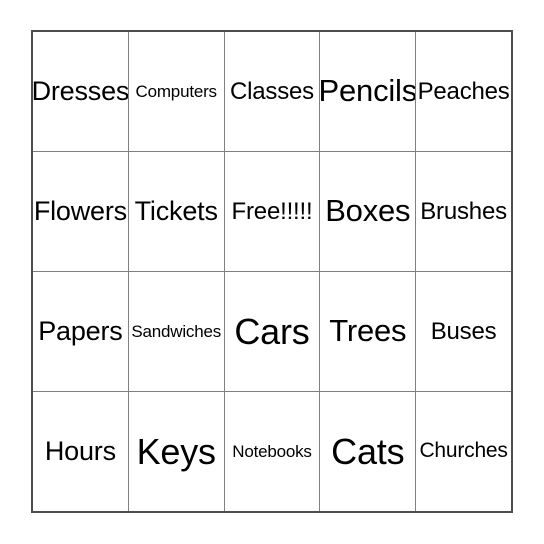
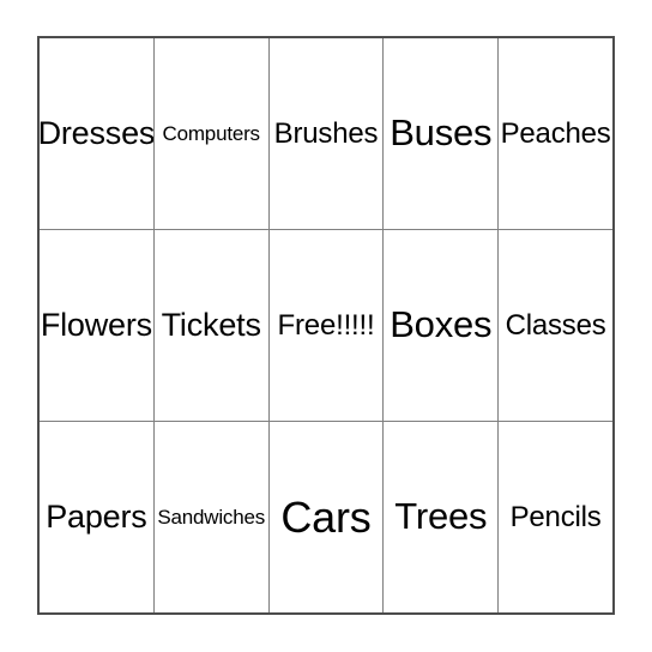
  Dresses
  Computers
- Classes
+ Brushes
- Pencils
+ Buses
  Peaches
  Flowers
  Tickets
  Free!!!!!
  Boxes
- Brushes
+ Classes
  Papers
  Sandwiches
  Cars
  Trees
- Buses
+ Pencils
- Hours
- Keys
- Notebooks
- Cats
- Churches
